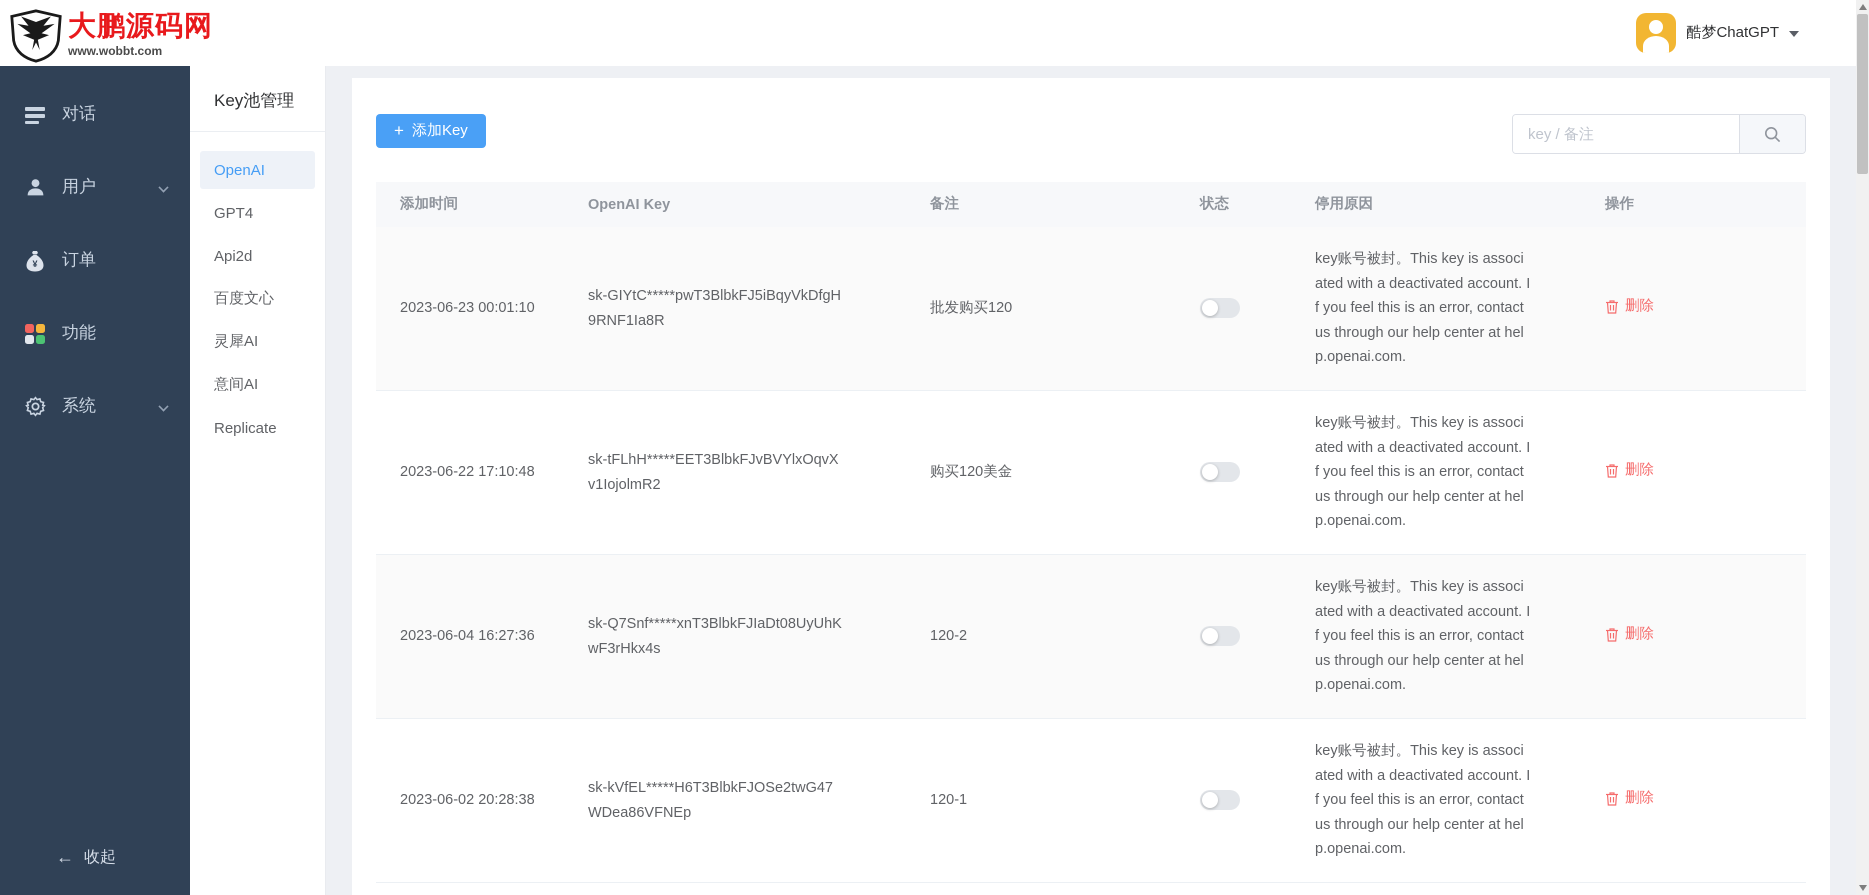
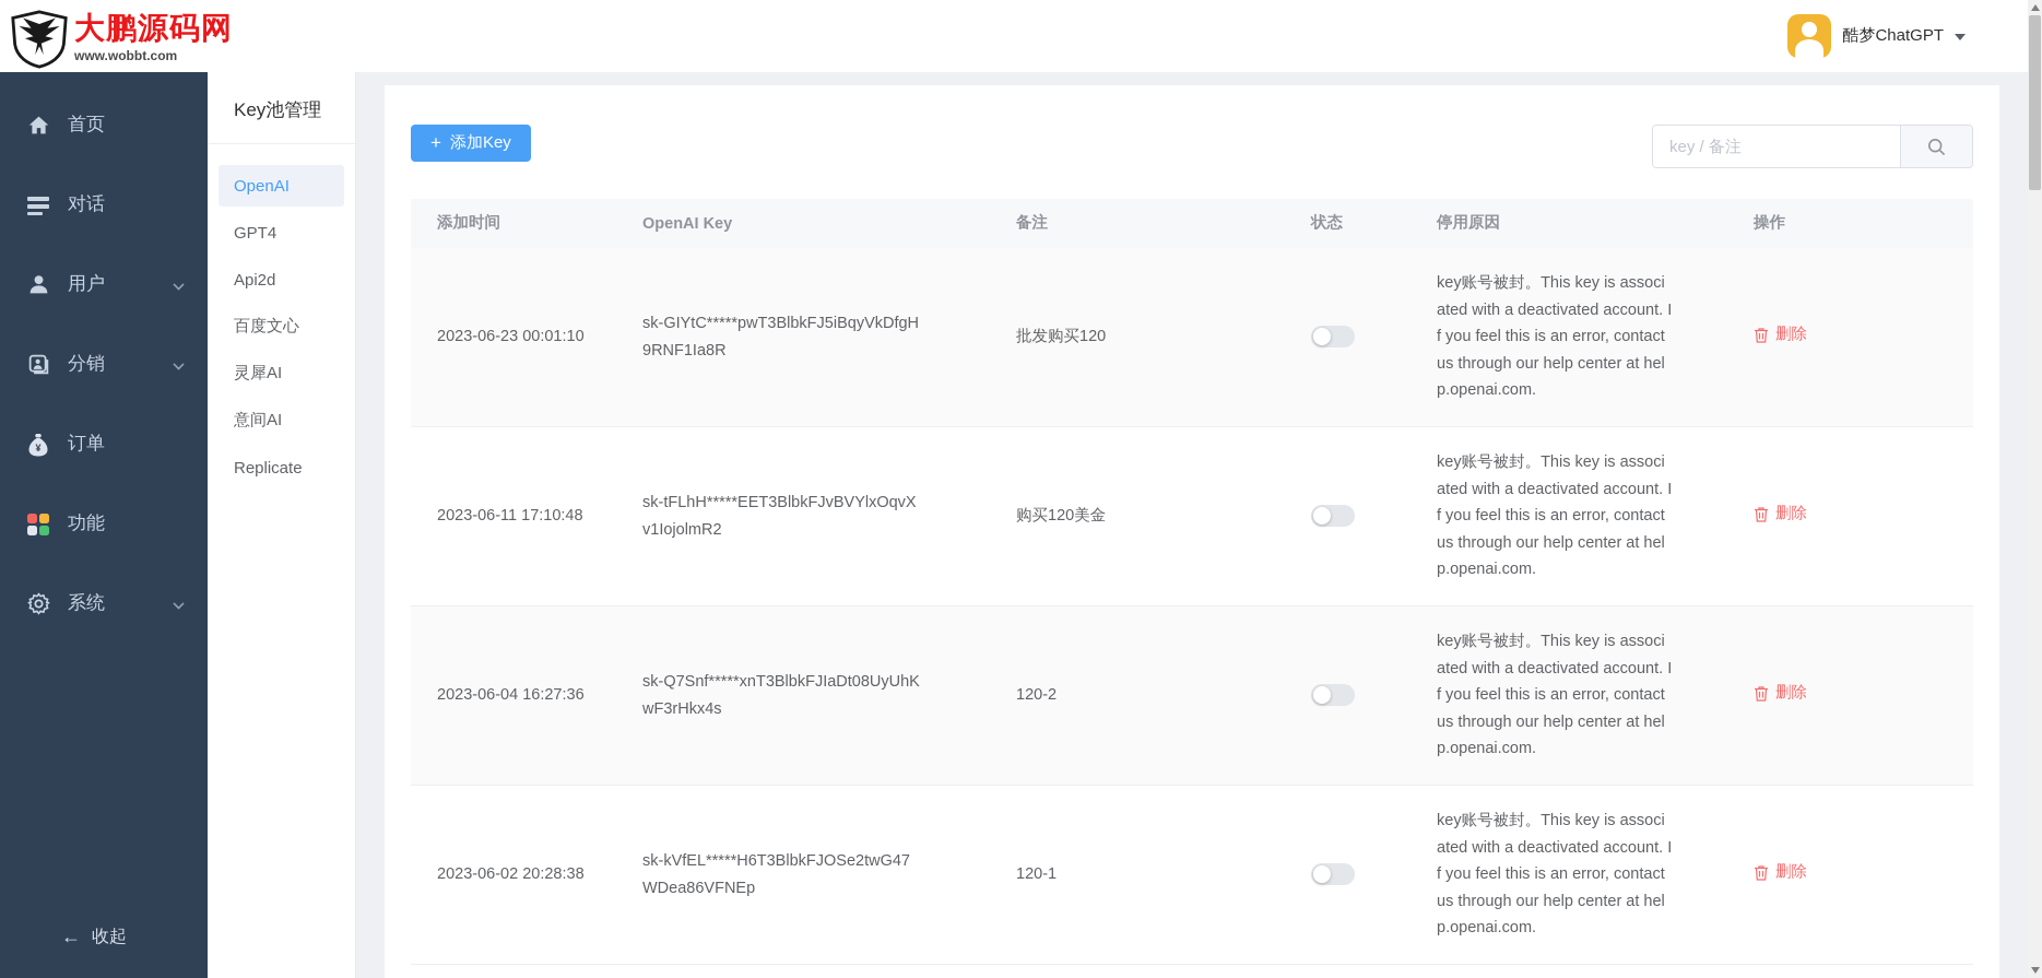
  大鹏源码网
  www.wobbt.com
  酷梦ChatGPT
+ 首页
  对话
  用户
+ 分销
  ¥
  订单
  功能
  系统
  ←
  收起
  Key池管理
  OpenAI
  GPT4
  Api2d
  百度文心
  灵犀AI
  意间AI
  Replicate
  +
  添加Key
  key / 备注
  添加时间
  OpenAI Key
  备注
  状态
  停用原因
  操作
  2023-06-23 00:01:10
  sk-GIYtC*****pwT3BlbkFJ5iBqyVkDfgH9RNF1Ia8R
  批发购买120
  key账号被封。This key is associated with a deactivated account. If you feel this is an error, contact us through our help center at help.openai.com.
  删除
- 2023-06-22 17:10:48
+ 2023-06-11 17:10:48
  sk-tFLhH*****EET3BlbkFJvBVYlxOqvXv1IojolmR2
  购买120美金
  key账号被封。This key is associated with a deactivated account. If you feel this is an error, contact us through our help center at help.openai.com.
  删除
  2023-06-04 16:27:36
  sk-Q7Snf*****xnT3BlbkFJIaDt08UyUhKwF3rHkx4s
  120-2
  key账号被封。This key is associated with a deactivated account. If you feel this is an error, contact us through our help center at help.openai.com.
  删除
  2023-06-02 20:28:38
  sk-kVfEL*****H6T3BlbkFJOSe2twG47WDea86VFNEp
  120-1
  key账号被封。This key is associated with a deactivated account. If you feel this is an error, contact us through our help center at help.openai.com.
  删除
